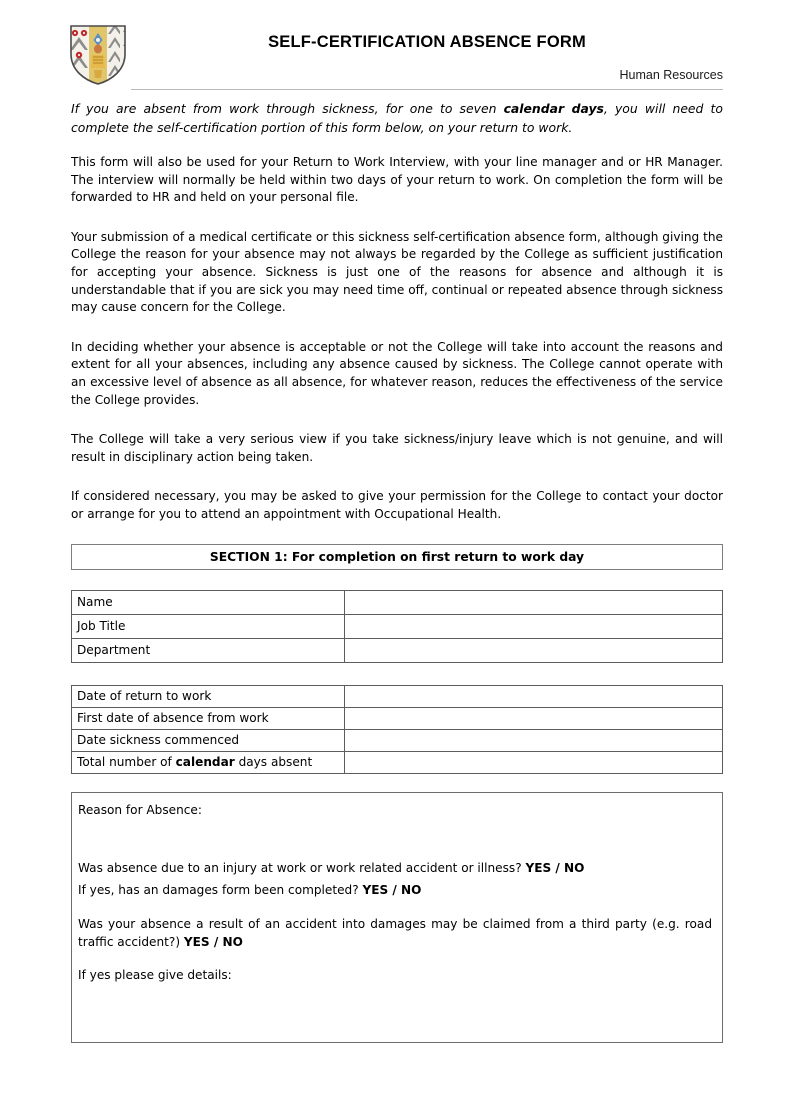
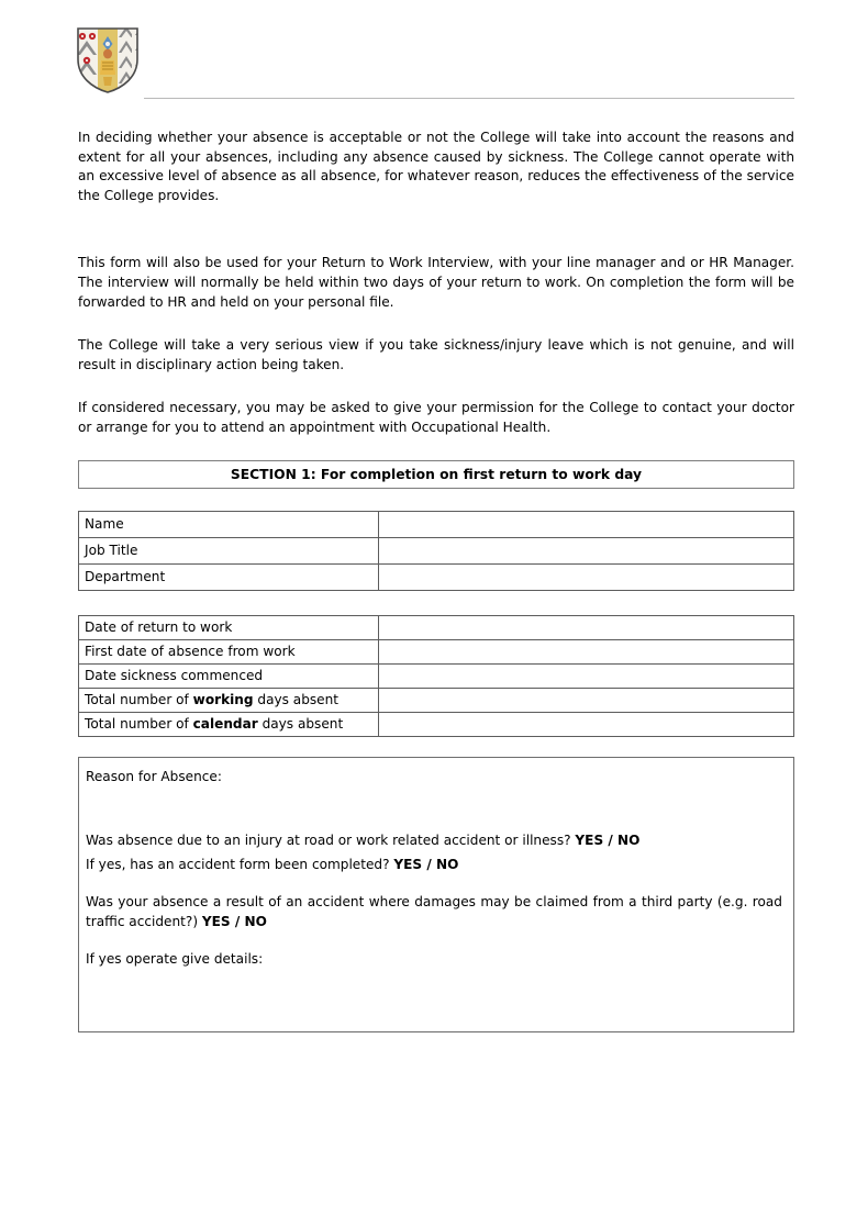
- SELF-CERTIFICATION ABSENCE FORM
- Human Resources
- If you are absent from work through sickness, for one to seven calendar days, you will need to complete the self-certification portion of this form below, on your return to work.
- This form will also be used for your Return to Work Interview, with your line manager and or HR Manager. The interview will normally be held within two days of your return to work. On completion the form will be forwarded to HR and held on your personal file.
+ In deciding whether your absence is acceptable or not the College will take into account the reasons and extent for all your absences, including any absence caused by sickness. The College cannot operate with an excessive level of absence as all absence, for whatever reason, reduces the effectiveness of the service the College provides.
- Your submission of a medical certificate or this sickness self-certification absence form, although giving the College the reason for your absence may not always be regarded by the College as sufficient justification for accepting your absence. Sickness is just one of the reasons for absence and although it is understandable that if you are sick you may need time off, continual or repeated absence through sickness may cause concern for the College.
- In deciding whether your absence is acceptable or not the College will take into account the reasons and extent for all your absences, including any absence caused by sickness. The College cannot operate with an excessive level of absence as all absence, for whatever reason, reduces the effectiveness of the service the College provides.
+ This form will also be used for your Return to Work Interview, with your line manager and or HR Manager. The interview will normally be held within two days of your return to work. On completion the form will be forwarded to HR and held on your personal file.
  The College will take a very serious view if you take sickness/injury leave which is not genuine, and will result in disciplinary action being taken.
  If considered necessary, you may be asked to give your permission for the College to contact your doctor or arrange for you to attend an appointment with Occupational Health.
  SECTION 1: For completion on first return to work day
  Name
  Job Title
  Department
  Date of return to work
  First date of absence from work
  Date sickness commenced
+ Total number of working days absent
  Total number of calendar days absent
  Reason for Absence:
- Was absence due to an injury at work or work related accident or illness? YES / NO
+ Was absence due to an injury at road or work related accident or illness? YES / NO
- If yes, has an damages form been completed? YES / NO
+ If yes, has an accident form been completed? YES / NO
- Was your absence a result of an accident into damages may be claimed from a third party (e.g. road traffic accident?) YES / NO
+ Was your absence a result of an accident where damages may be claimed from a third party (e.g. road traffic accident?) YES / NO
- If yes please give details:
+ If yes operate give details:
